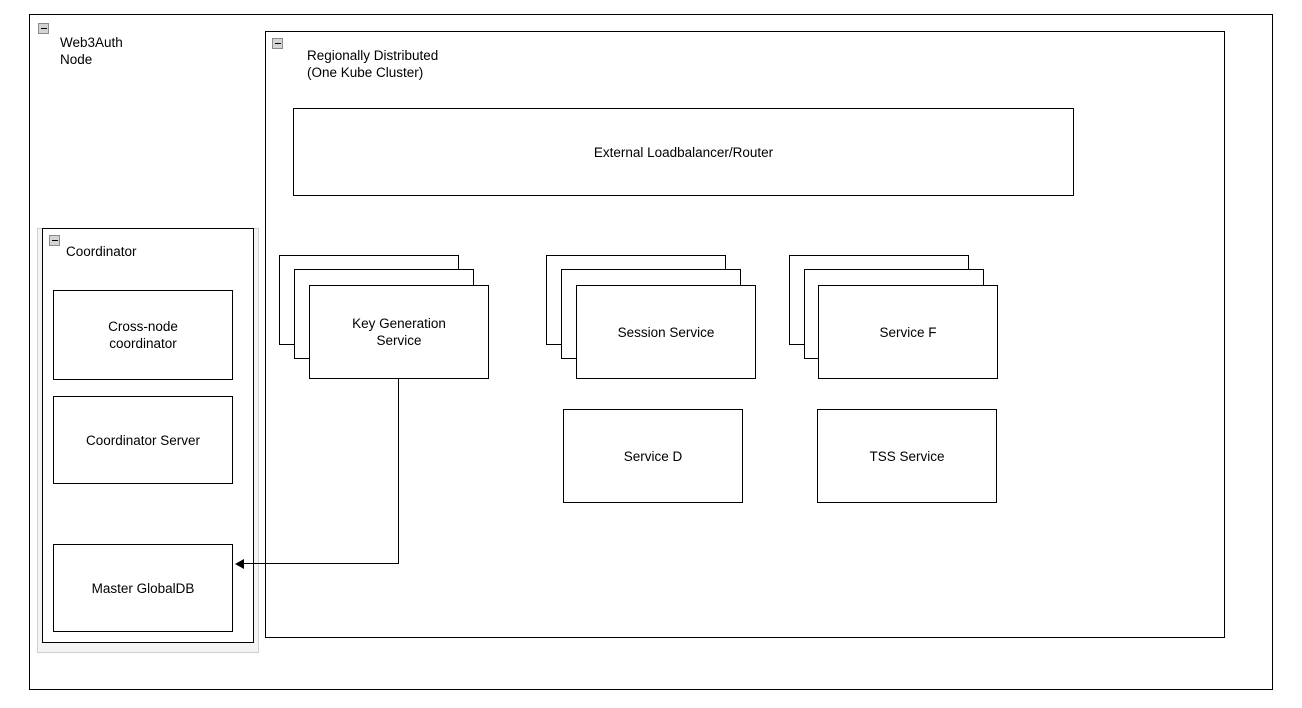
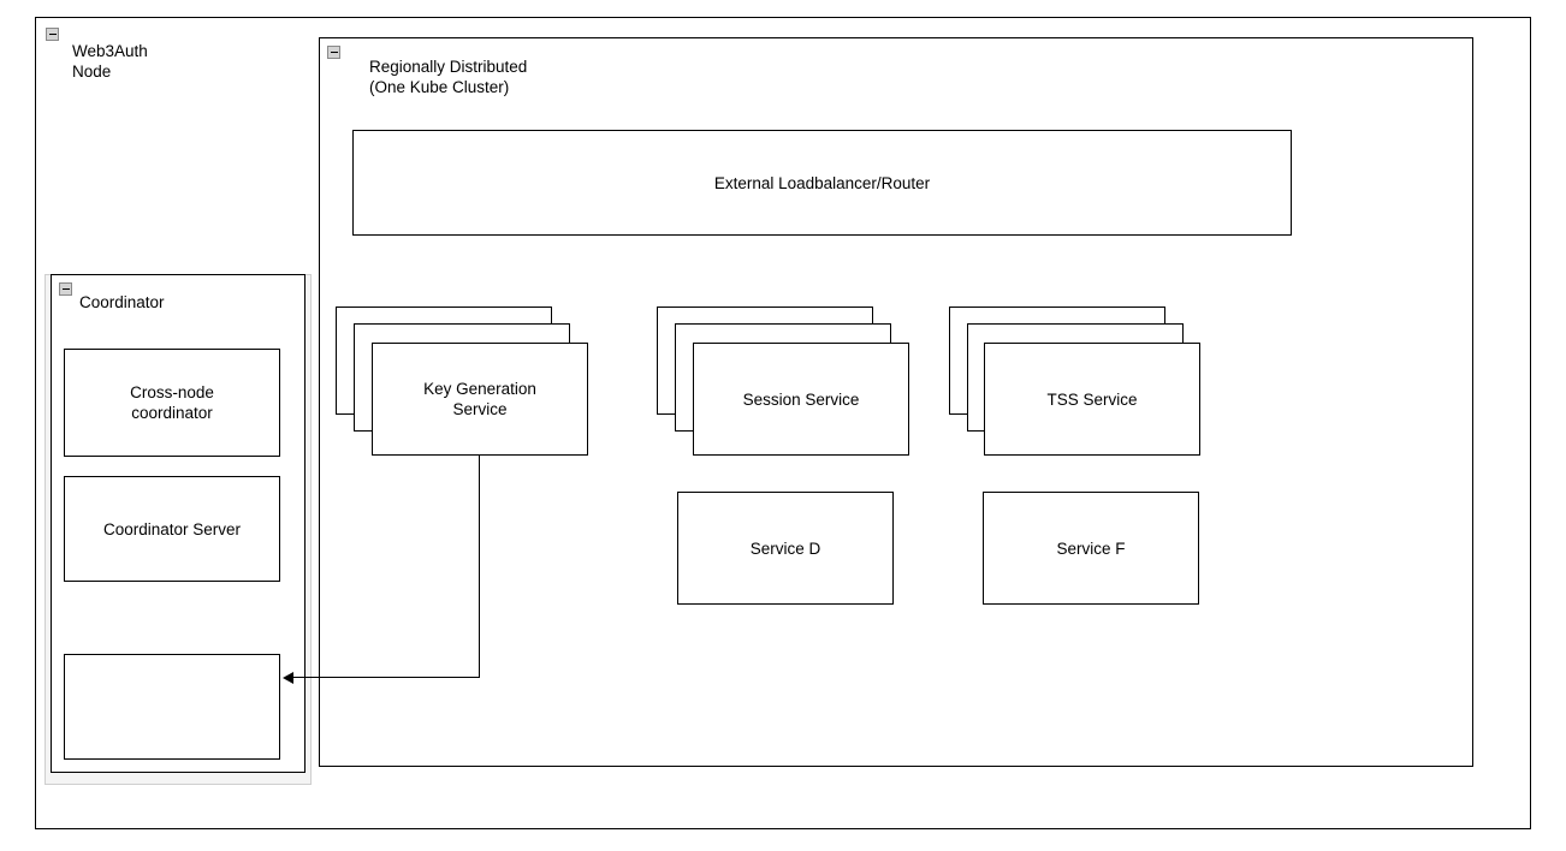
  Web3Auth
  Node
  Regionally Distributed
  (One Kube Cluster)
  External Loadbalancer/Router
  Key Generation
  Service
  Session Service
- Service F
+ TSS Service
  Service D
- TSS Service
+ Service F
  Coordinator
  Cross-node
  coordinator
  Coordinator Server
- Master GlobalDB
